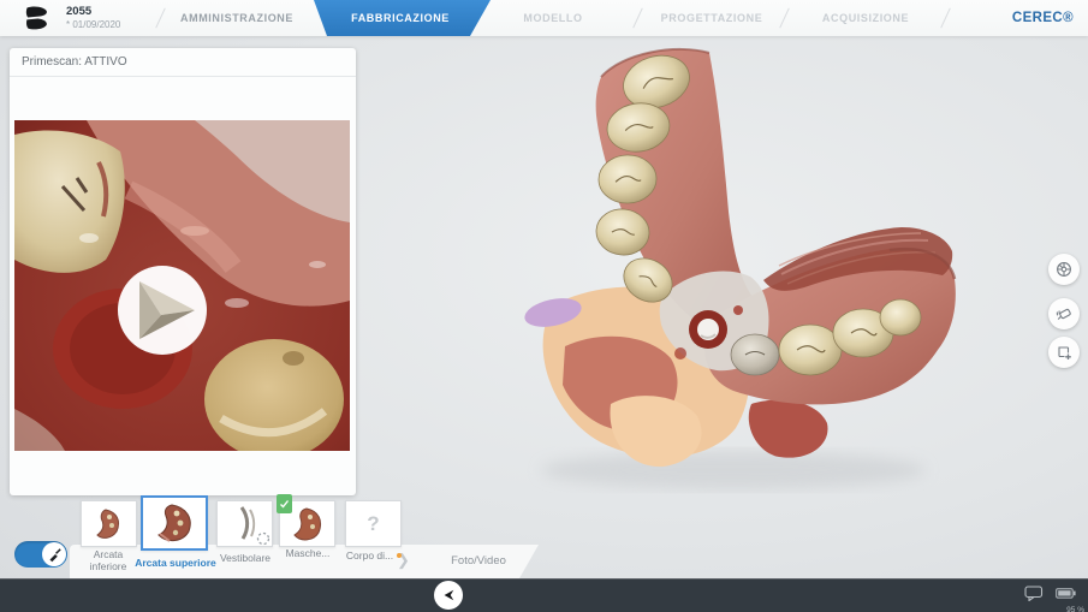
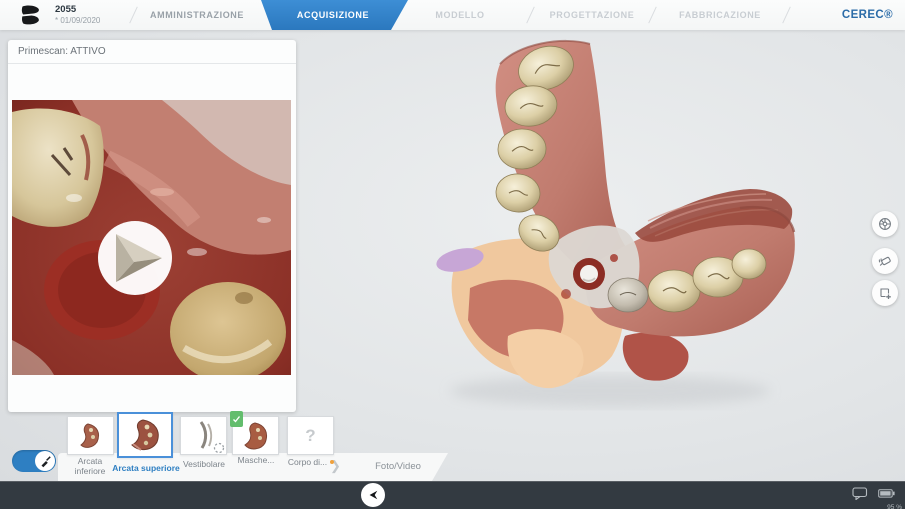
  2055
  * 01/09/2020
  AMMINISTRAZIONE
  MODELLO
  PROGETTAZIONE
- ACQUISIZIONE
+ FABBRICAZIONE
  CEREC®
- FABBRICAZIONE
+ ACQUISIZIONE
  Primescan: ATTIVO
  ?
  Arcata inferiore
  Arcata superiore
  Vestibolare
  Masche...
  Corpo di...
  ❯
  Foto/Video
